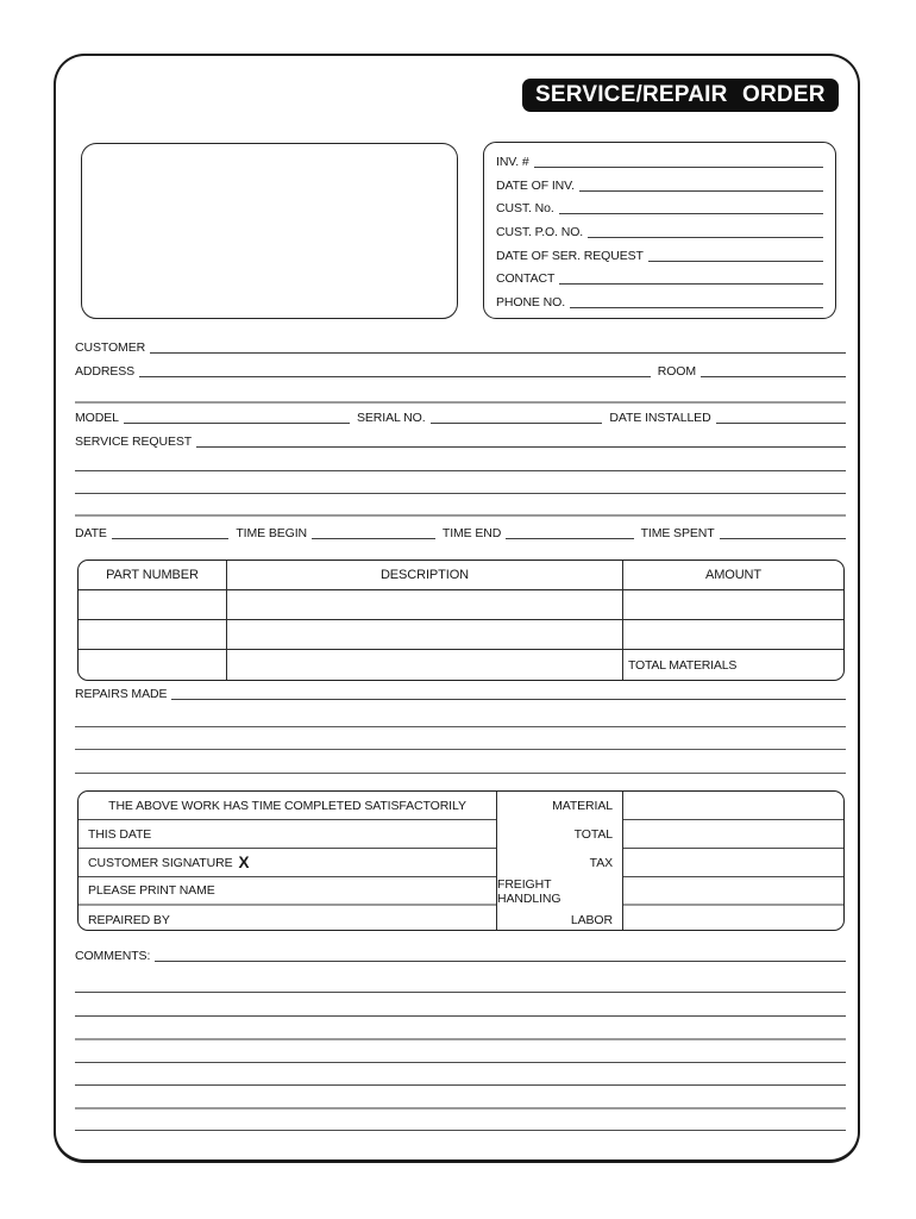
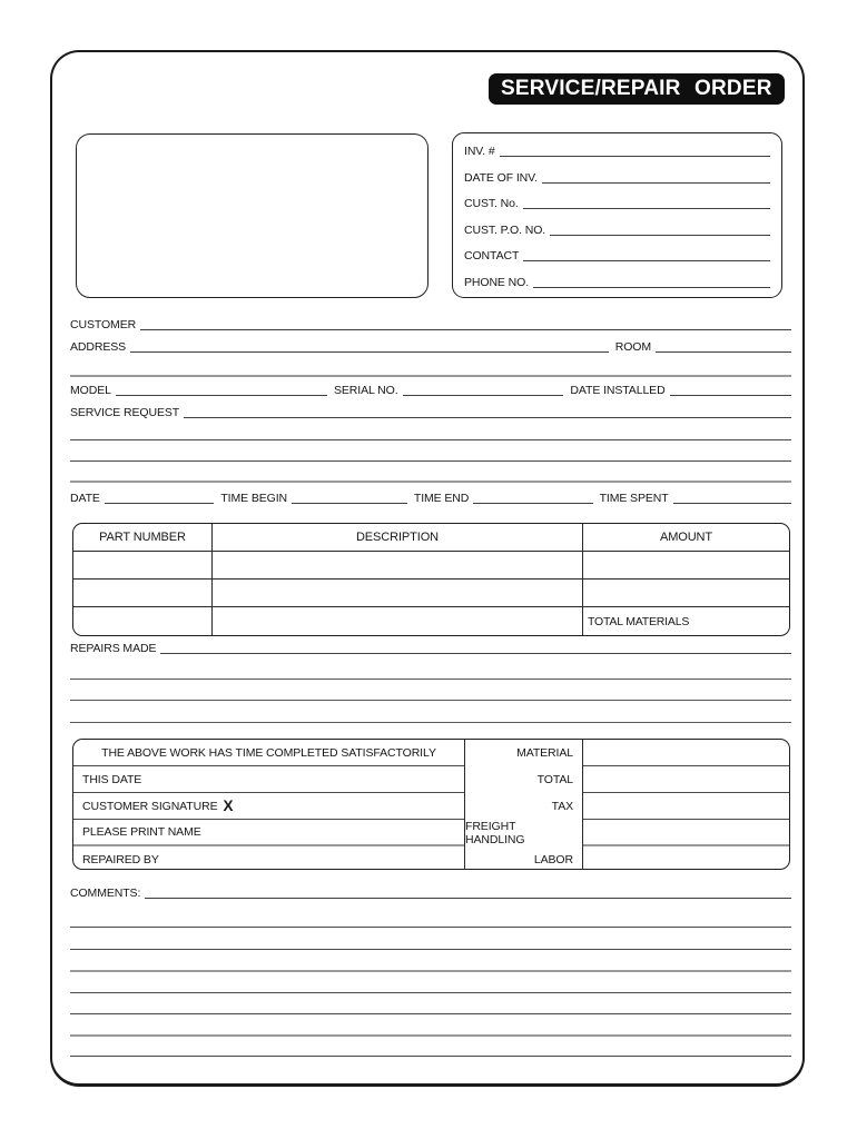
  SERVICE/REPAIR ORDER
  INV. #
  DATE OF INV.
  CUST. No.
  CUST. P.O. NO.
- DATE OF SER. REQUEST
  CONTACT
  PHONE NO.
  CUSTOMER
  ADDRESS
  ROOM
  MODEL
  SERIAL NO.
  DATE INSTALLED
  SERVICE REQUEST
  DATE
  TIME BEGIN
  TIME END
  TIME SPENT
  PART NUMBER
  DESCRIPTION
  AMOUNT
  TOTAL MATERIALS
  REPAIRS MADE
  THE ABOVE WORK HAS TIME COMPLETED SATISFACTORILY
  THIS DATE
  CUSTOMER SIGNATURE
  X
  PLEASE PRINT NAME
  REPAIRED BY
  MATERIAL
  TOTAL
  TAX
  FREIGHT HANDLING
  LABOR
  COMMENTS:
